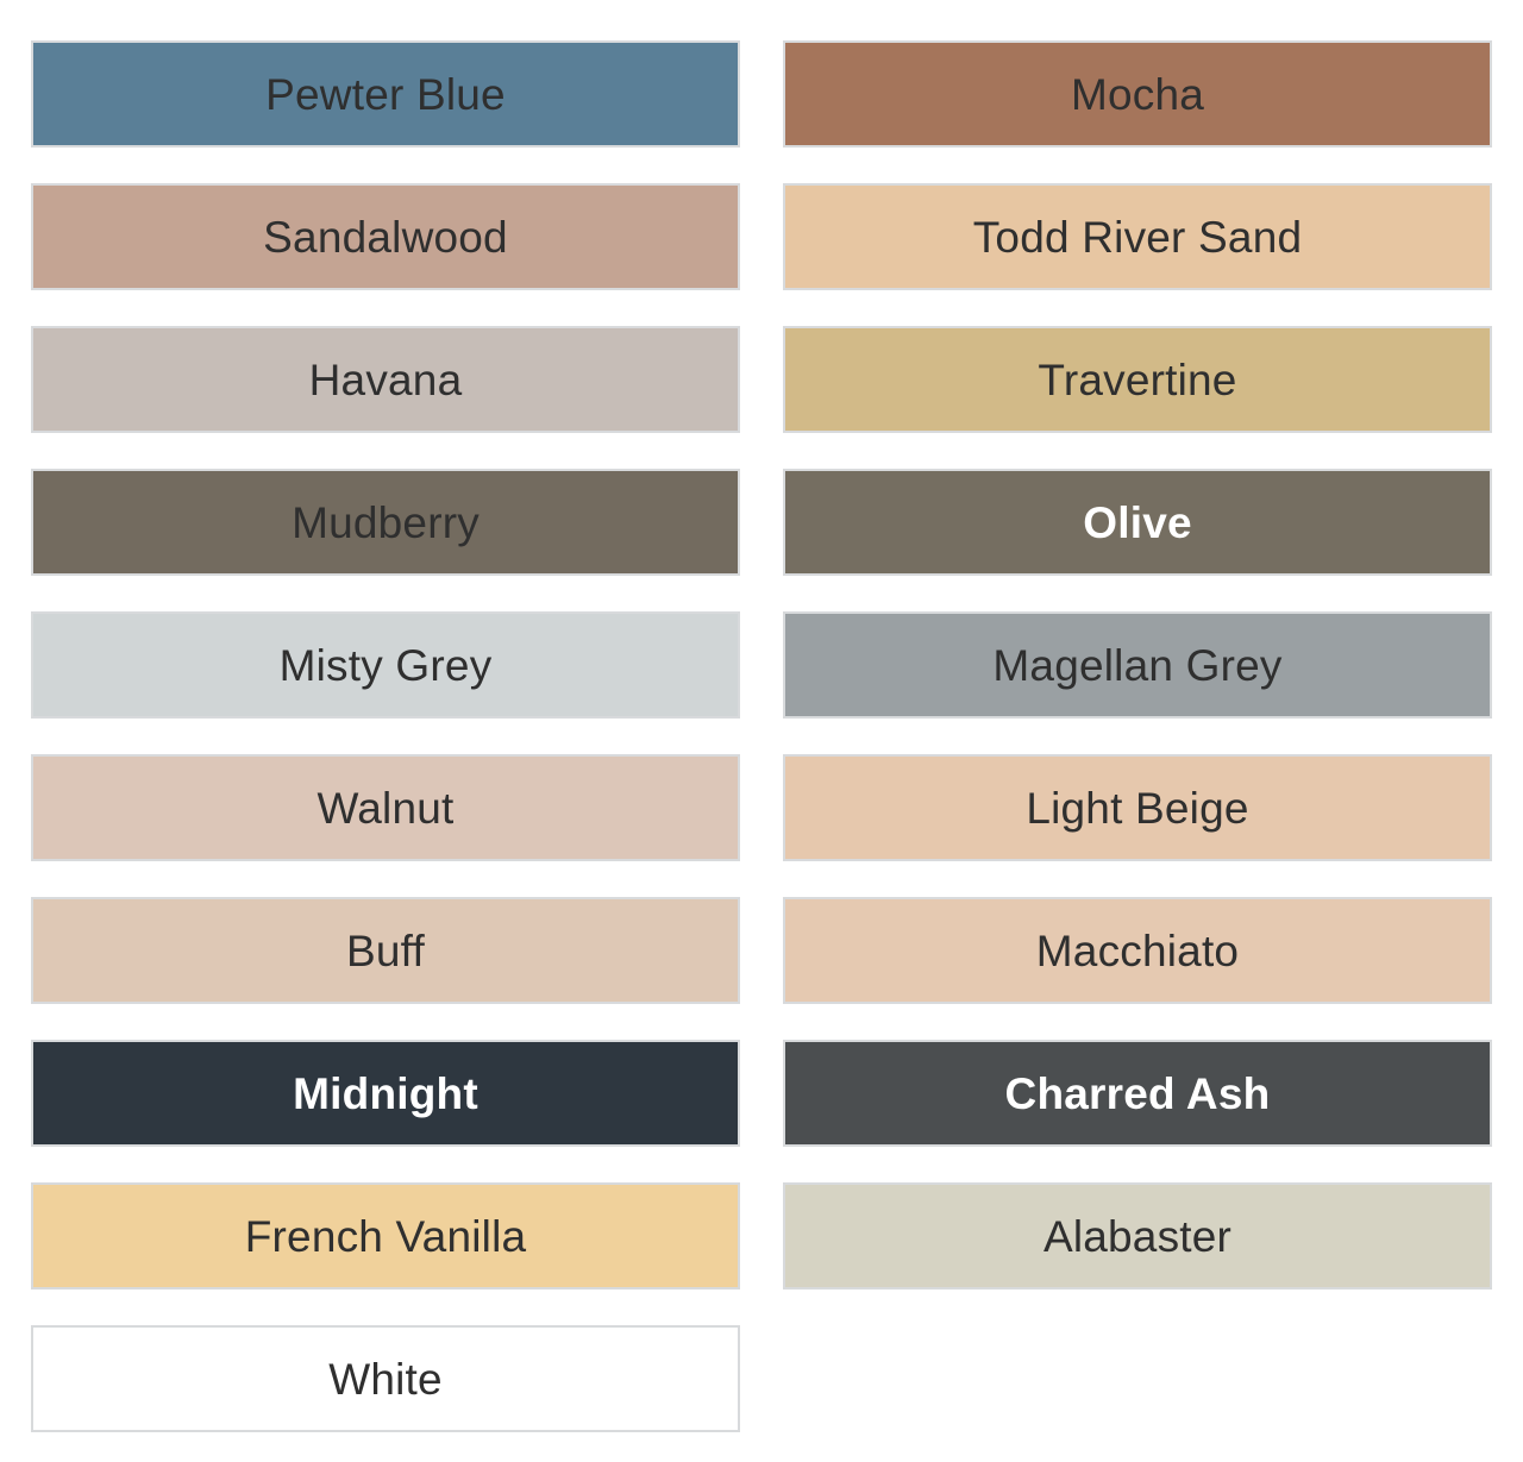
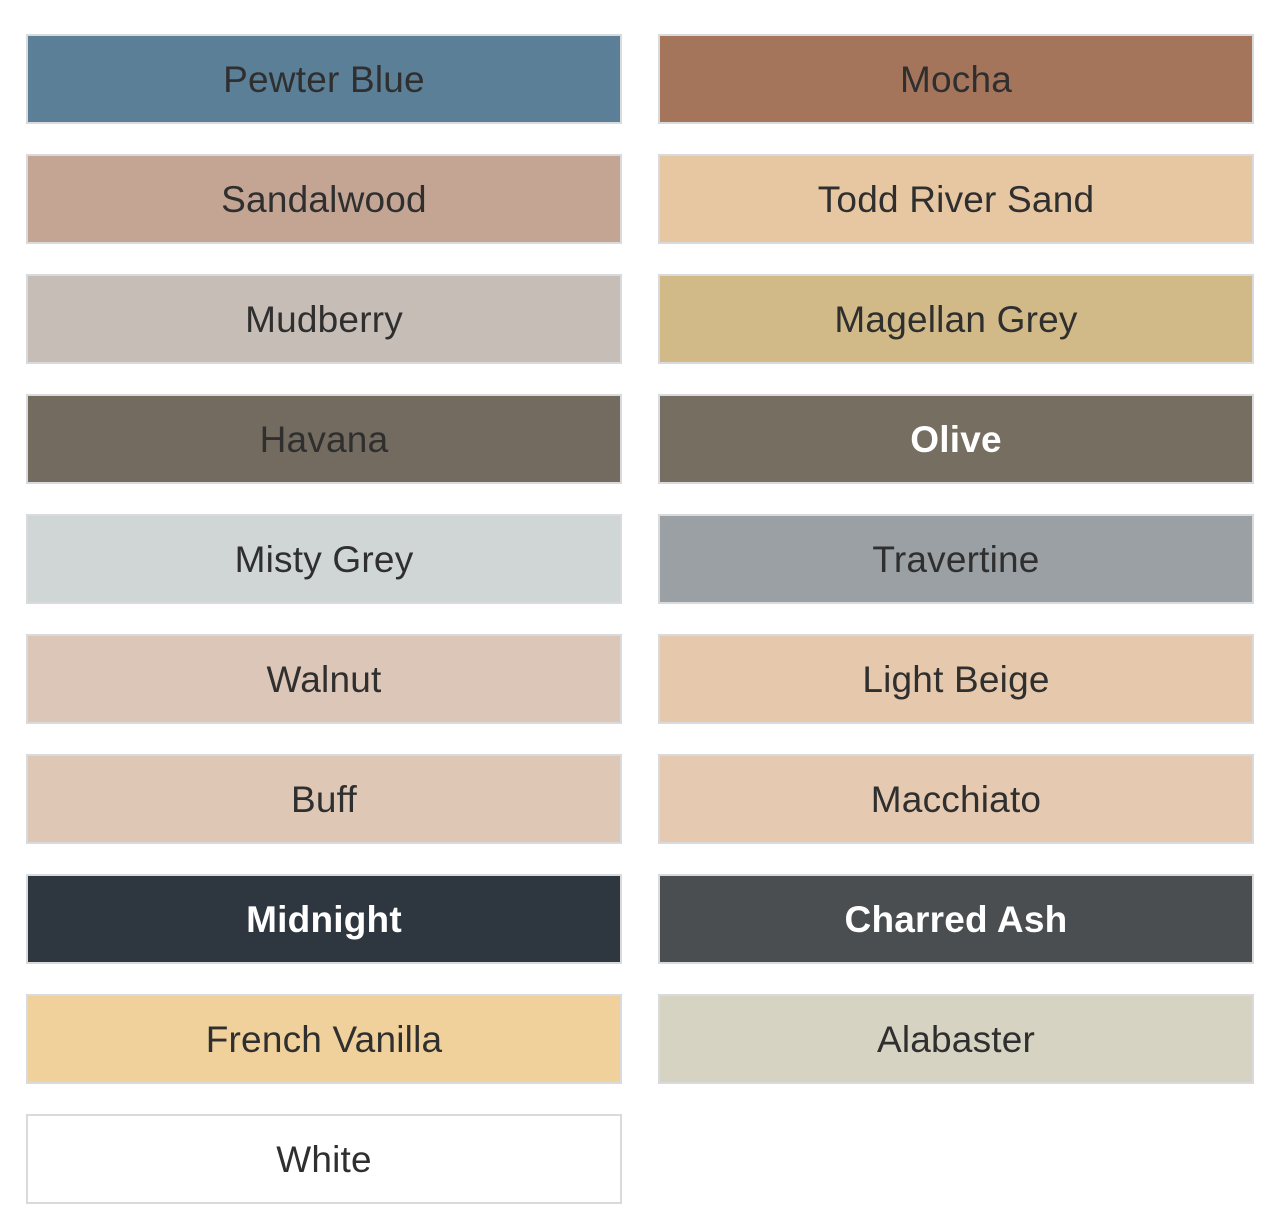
  Pewter Blue
  Mocha
  Sandalwood
  Todd River Sand
- Havana
+ Mudberry
- Travertine
+ Magellan Grey
- Mudberry
+ Havana
  Olive
  Misty Grey
- Magellan Grey
+ Travertine
  Walnut
  Light Beige
  Buff
  Macchiato
  Midnight
  Charred Ash
  French Vanilla
  Alabaster
  White
